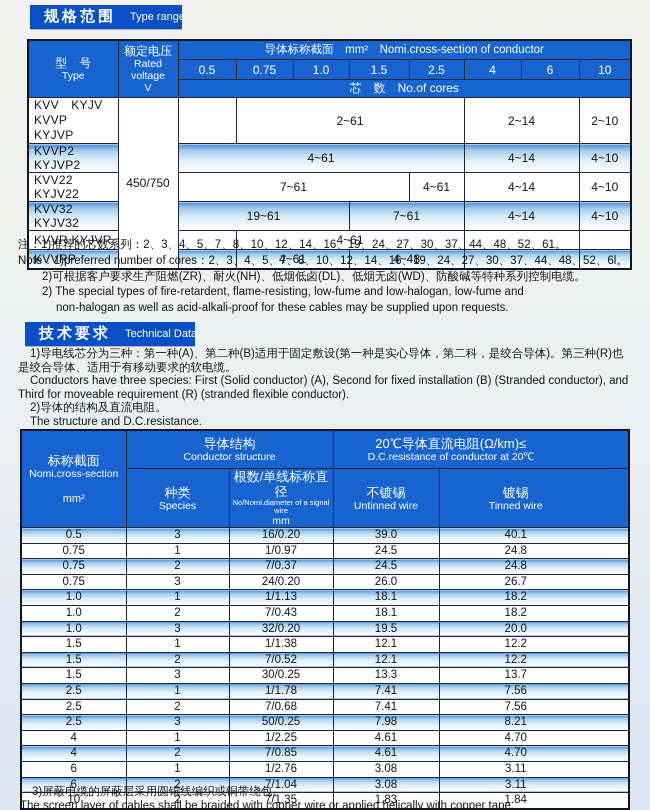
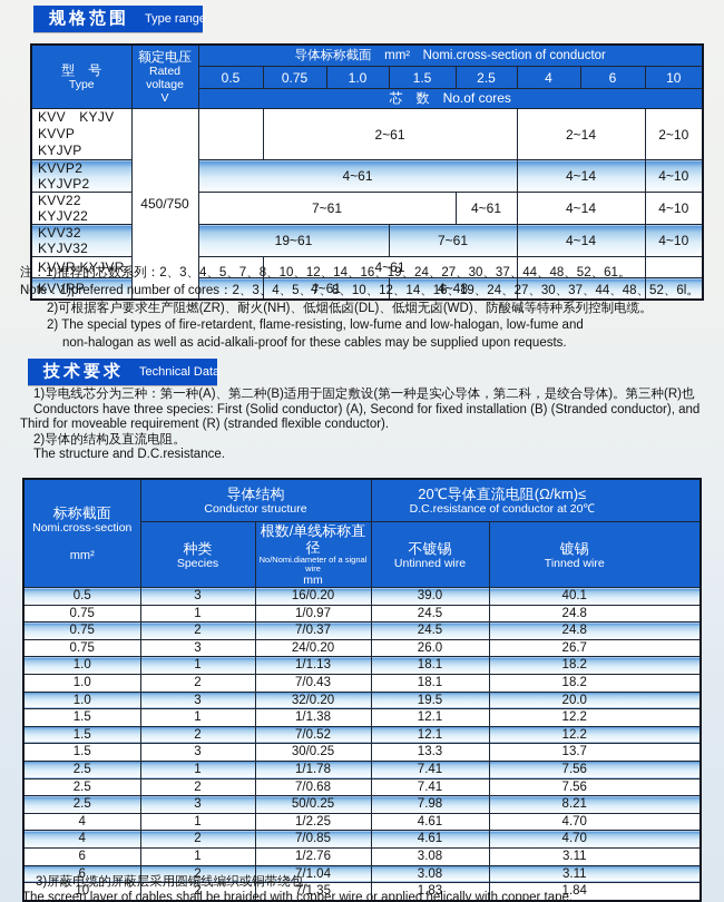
  规格范围
  Type range
  型 号 Type	额定电压 Rated voltage V	导体标称截面 mm² Nomi.cross-section of conductor
  0.5	0.75	1.0	1.5	2.5	4	6	10
  芯 数 No.of cores
  KVV KYJV KVVP KYJVP	450/750		2~61	2~14	2~10
  KVVP2 KYJVP2	4~61	4~14	4~10
  KVV22 KYJV22	7~61	4~61	4~14	4~10
  KVV32 KYJV32	19~61	7~61	4~14	4~10
  KVVR KYJVR		4~61
  KVVRP		4~61	4~48
  注：1)推荐的芯数系列：2、3、4、5、7、8、10、12、14、16、19、24、27、30、37、44、48、52、61。
  Note：1)preferred number of cores：2、3、4、5、7、8、10、12、14、16、19、24、27、30、37、44、48、52、6l。
  2)可根据客户要求生产阻燃(ZR)、耐火(NH)、低烟低卤(DL)、低烟无卤(WD)、防酸碱等特种系列控制电缆。
  2) The special types of fire-retardent, flame-resisting, low-fume and low-halogan, low-fume and
  non-halogan as well as acid-alkali-proof for these cables may be supplied upon requests.
  技术要求
  Technical Data
  1)导电线芯分为三种：第一种(A)、第二种(B)适用于固定敷设(第一种是实心导体，第二科，是绞合导体)。第三种(R)也
- 是绞合导体、适用于有移动要求的软电缆。
  Conductors have three species: First (Solid conductor) (A), Second for fixed installation (B) (Stranded conductor), and
  Third for moveable requirement (R) (stranded flexible conductor).
  2)导体的结构及直流电阻。
  The structure and D.C.resistance.
  标称截面 Nomi.cross-section mm²	导体结构 Conductor structure	20℃导体直流电阻(Ω/km)≤ D.C.resistance of conductor at 20℃
  种类 Species	根数/单线标称直径 No/Nomi.diameter of a signal wire mm	不镀锡 Untinned wire	镀锡 Tinned wire
  0.5	3	16/0.20	39.0	40.1
  0.75	1	1/0.97	24.5	24.8
  0.75	2	7/0.37	24.5	24.8
  0.75	3	24/0.20	26.0	26.7
  1.0	1	1/1.13	18.1	18.2
  1.0	2	7/0.43	18.1	18.2
  1.0	3	32/0.20	19.5	20.0
  1.5	1	1/1.38	12.1	12.2
  1.5	2	7/0.52	12.1	12.2
  1.5	3	30/0.25	13.3	13.7
  2.5	1	1/1.78	7.41	7.56
  2.5	2	7/0.68	7.41	7.56
  2.5	3	50/0.25	7.98	8.21
  4	1	1/2.25	4.61	4.70
  4	2	7/0.85	4.61	4.70
  6	1	1/2.76	3.08	3.11
  6	2	7/1.04	3.08	3.11
  10	2	7/1.35	1.83	1.84
  3)屏蔽电缆的屏蔽层采用圆铜线编织或铜带绕包。
  The screen layer of cables shall be braided with copper wire or applied helically with copper tape.
